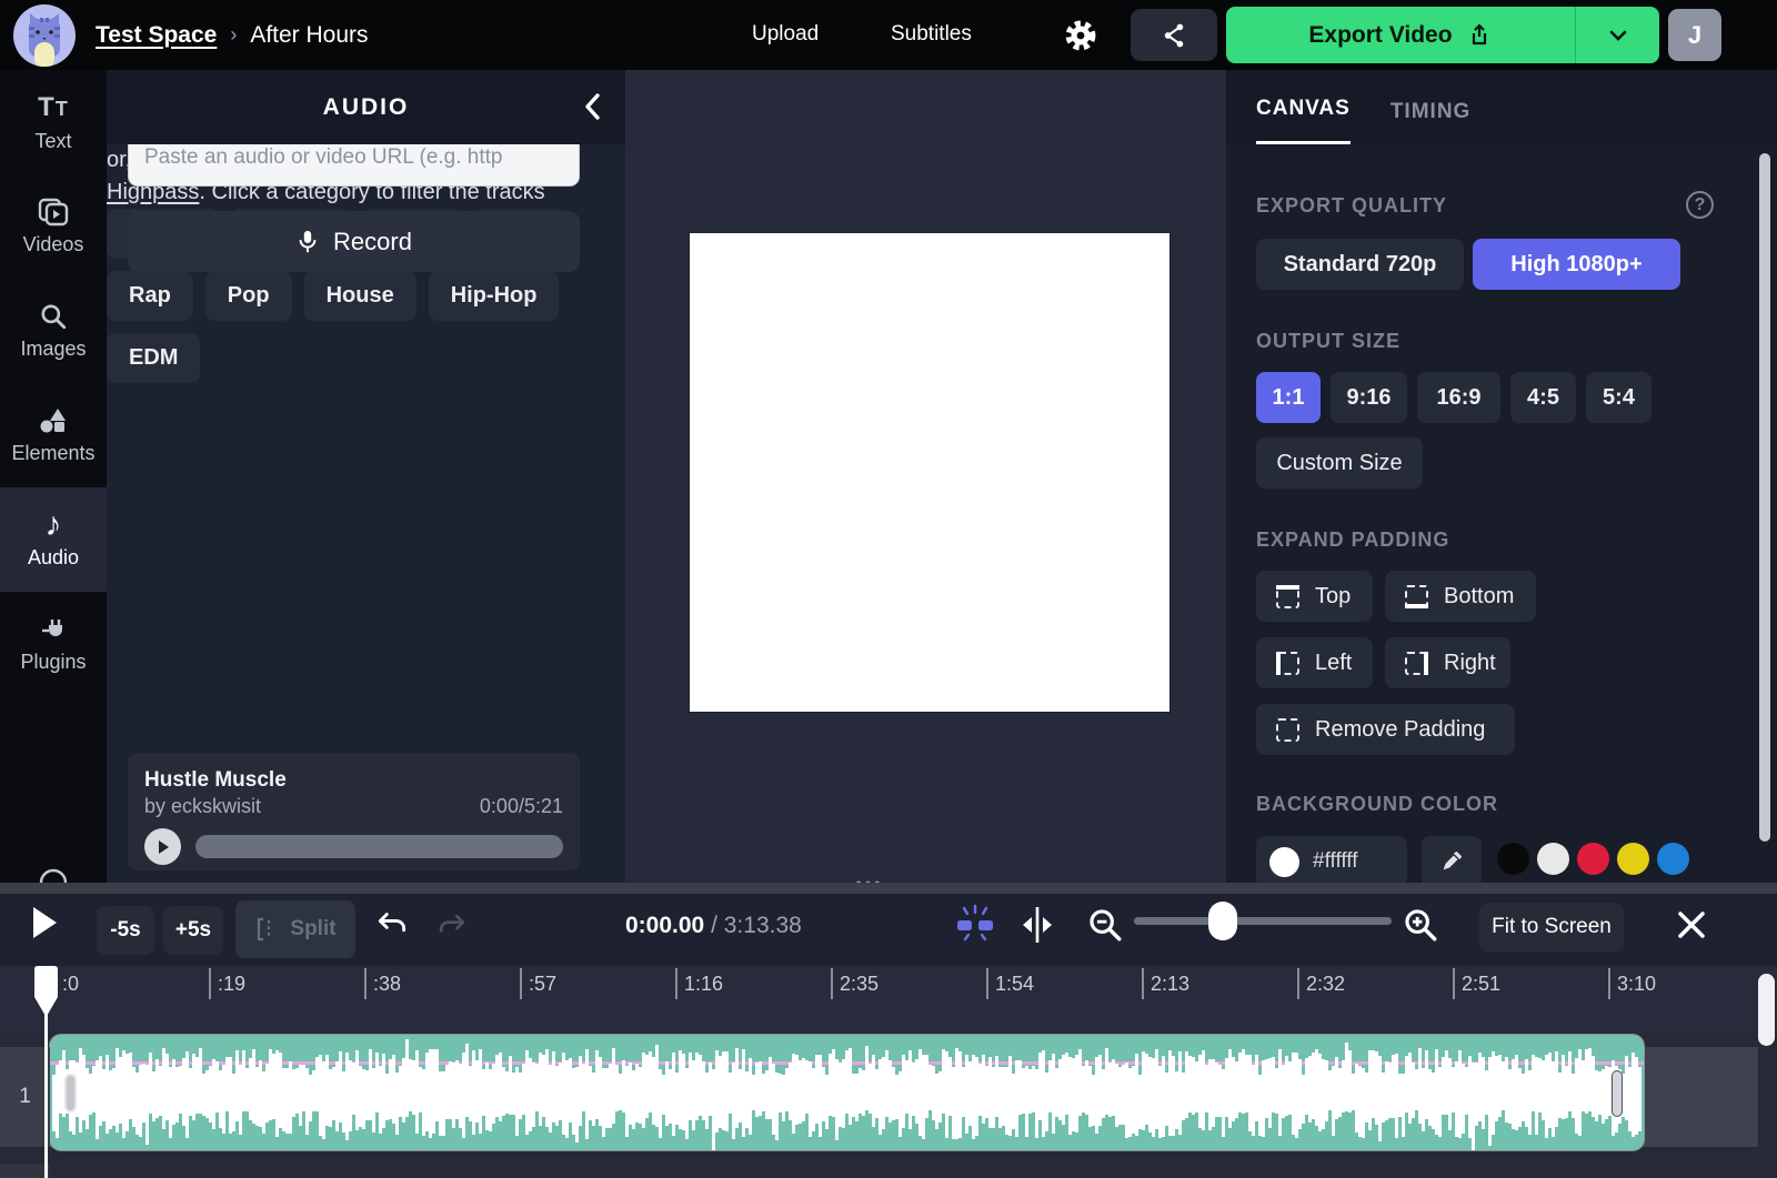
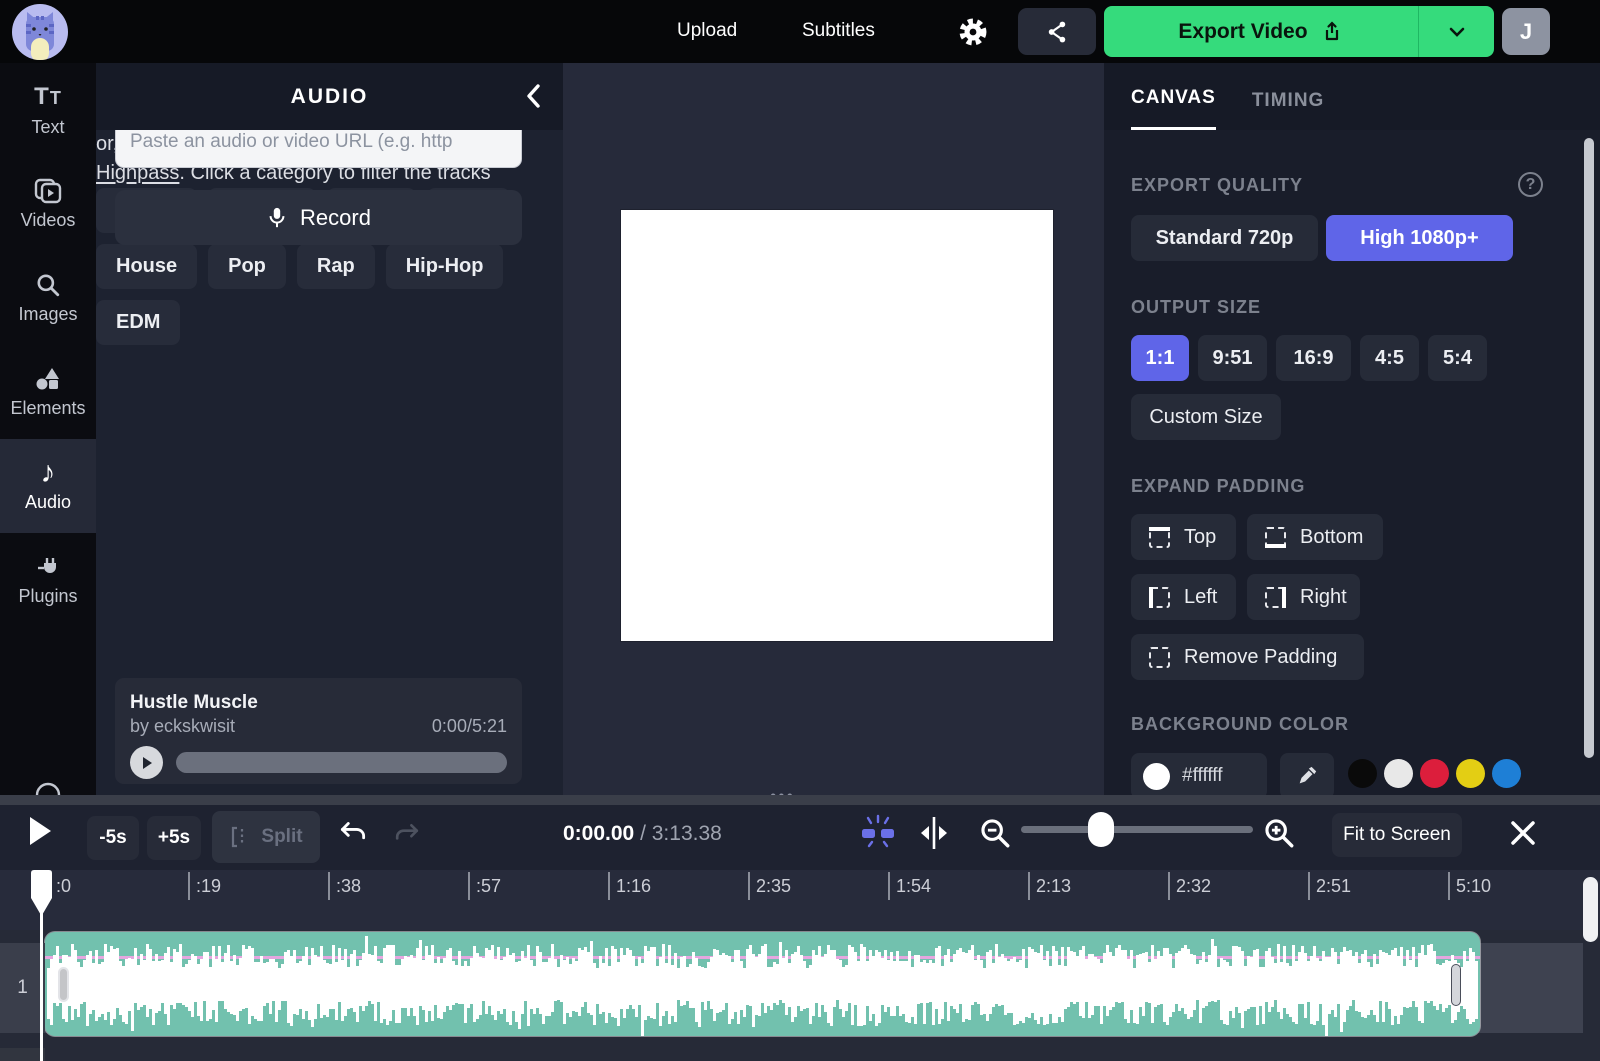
- Test Space
- ›
- After Hours
  Upload
  Subtitles
  Export Video
  J
  TT
  Text
  Videos
  Images
  Elements
  ♪
  Audio
  Plugins
  AUDIO
  Paste an audio or video URL (e.g. http
  Record
- Rap
+ House
  Pop
- House
+ Rap
  Hip-Hop
  EDM
  Hustle Muscle
  by eckskwisit
  0:00/5:21
  CANVAS
  TIMING
  EXPORT QUALITY
  ?
  Standard 720p
  High 1080p+
  OUTPUT SIZE
  1:1
- 9:16
+ 9:51
  16:9
  4:5
  5:4
  Custom Size
  EXPAND PADDING
  Top
  Bottom
  Left
  Right
  Remove Padding
  BACKGROUND COLOR
  #ffffff
  -5s
  +5s
  Split
  0:00.00 / 3:13.38
  Fit to Screen
  :0
  :19
  :38
  :57
  1:16
  2:35
  1:54
  2:13
  2:32
  2:51
- 3:10
+ 5:10
  1
